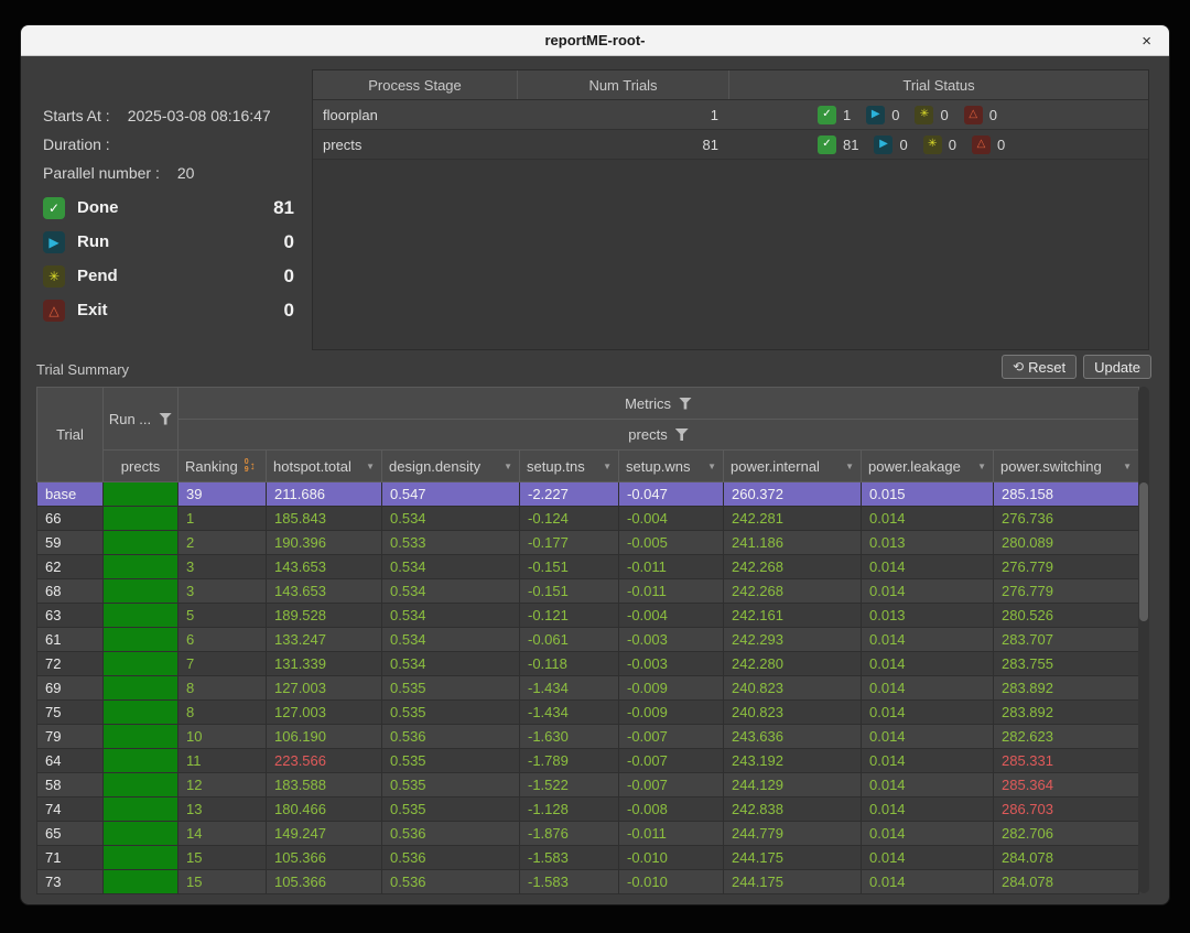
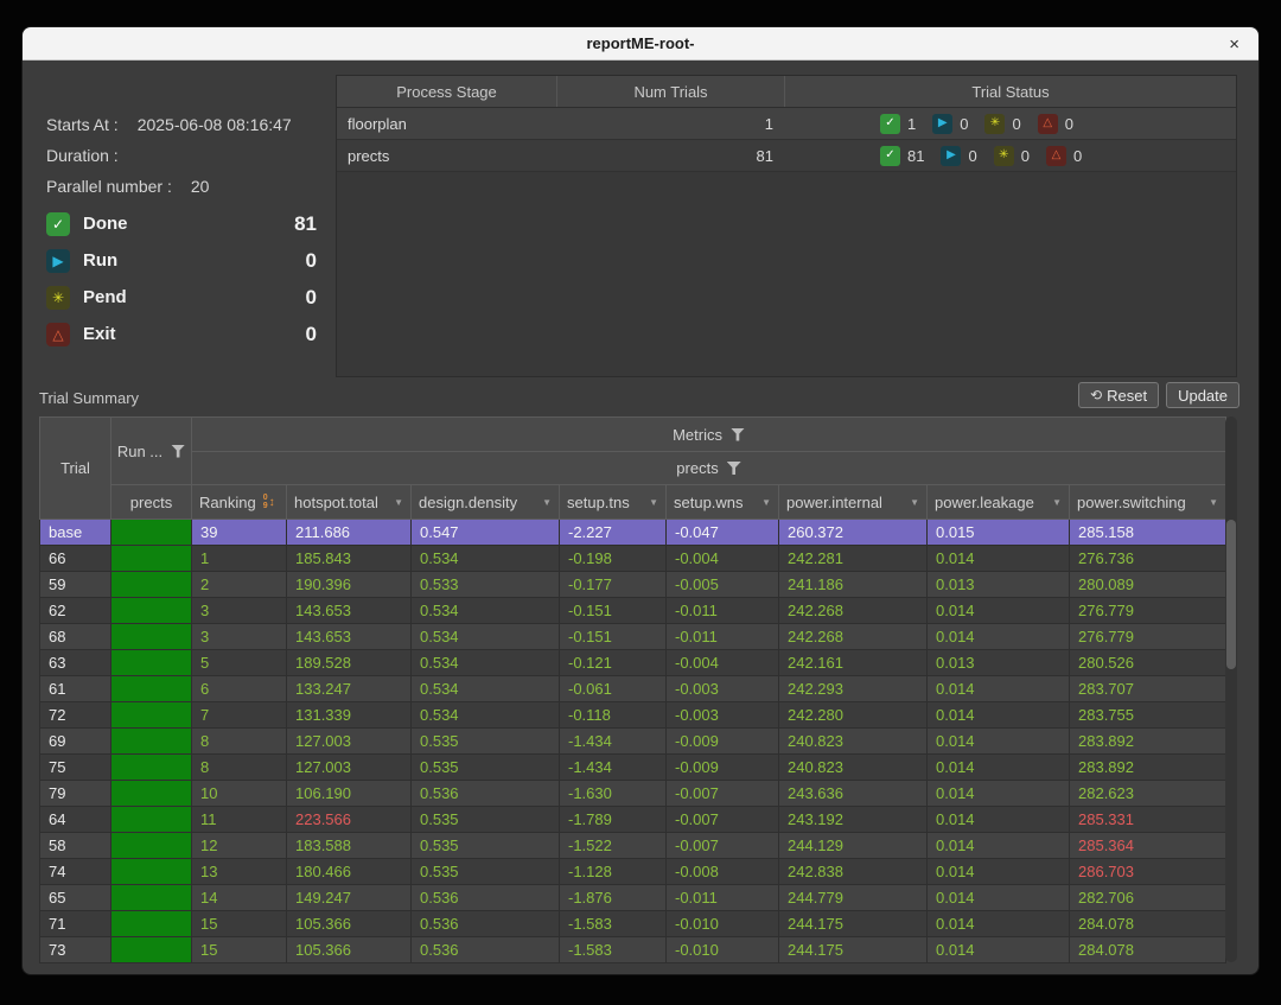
  reportME-root-
  ×
- Starts At : 2025-03-08 08:16:47
+ Starts At : 2025-06-08 08:16:47
  Duration :
  Parallel number : 20
  ✓
  Done
  81
  ▶
  Run
  0
  ✳
  Pend
  0
  △
  Exit
  0
  Process Stage
  Num Trials
  Trial Status
  floorplan
  1
  ✓
  1
  ▶
  0
  ✳
  0
  △
  0
  prects
  81
  ✓
  81
  ▶
  0
  ✳
  0
  △
  0
  Trial Summary
  ⟲
  Reset
  Update
  Trial	Run ...	Metrics
  prects
  prects	Ranking ↕	hotspot.total ▼	design.density ▼	setup.tns ▼	setup.wns ▼	power.internal ▼	power.leakage ▼	power.switching ▼
  base		39	211.686	0.547	-2.227	-0.047	260.372	0.015	285.158
- 66		1	185.843	0.534	-0.124	-0.004	242.281	0.014	276.736
+ 66		1	185.843	0.534	-0.198	-0.004	242.281	0.014	276.736
  59		2	190.396	0.533	-0.177	-0.005	241.186	0.013	280.089
  62		3	143.653	0.534	-0.151	-0.011	242.268	0.014	276.779
  68		3	143.653	0.534	-0.151	-0.011	242.268	0.014	276.779
  63		5	189.528	0.534	-0.121	-0.004	242.161	0.013	280.526
  61		6	133.247	0.534	-0.061	-0.003	242.293	0.014	283.707
  72		7	131.339	0.534	-0.118	-0.003	242.280	0.014	283.755
  69		8	127.003	0.535	-1.434	-0.009	240.823	0.014	283.892
  75		8	127.003	0.535	-1.434	-0.009	240.823	0.014	283.892
  79		10	106.190	0.536	-1.630	-0.007	243.636	0.014	282.623
  64		11	223.566	0.535	-1.789	-0.007	243.192	0.014	285.331
  58		12	183.588	0.535	-1.522	-0.007	244.129	0.014	285.364
  74		13	180.466	0.535	-1.128	-0.008	242.838	0.014	286.703
  65		14	149.247	0.536	-1.876	-0.011	244.779	0.014	282.706
  71		15	105.366	0.536	-1.583	-0.010	244.175	0.014	284.078
  73		15	105.366	0.536	-1.583	-0.010	244.175	0.014	284.078
